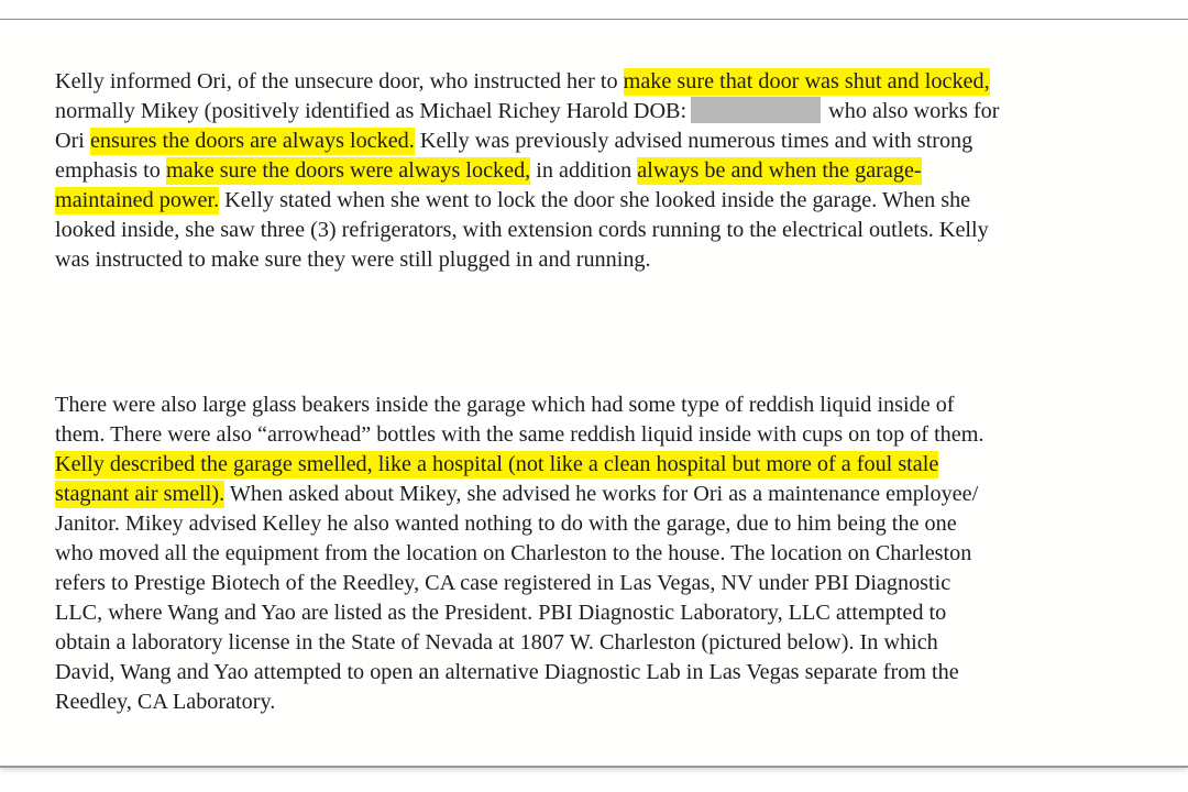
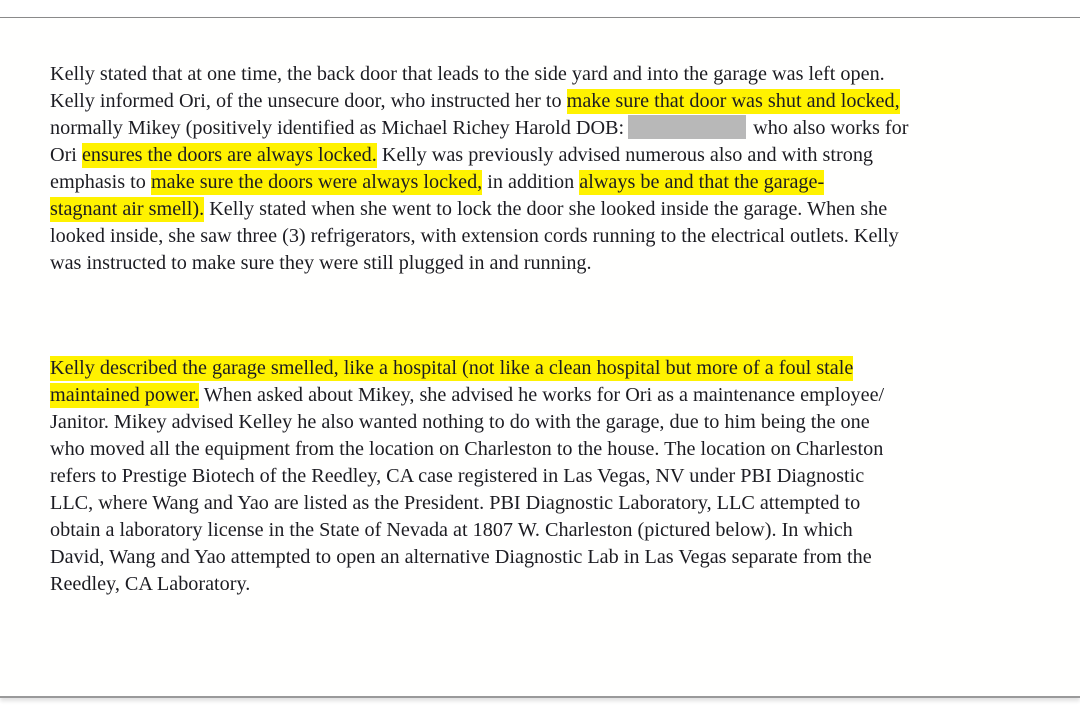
+ Kelly stated that at one time, the back door that leads to the side yard and into the garage was left open.
  Kelly informed Ori, of the unsecure door, who instructed her to make sure that door was shut and locked,
  normally Mikey (positively identified as Michael Richey Harold DOB: who also works for
- Ori ensures the doors are always locked. Kelly was previously advised numerous times and with strong
+ Ori ensures the doors are always locked. Kelly was previously advised numerous also and with strong
- emphasis to make sure the doors were always locked, in addition always be and when the garage-
+ emphasis to make sure the doors were always locked, in addition always be and that the garage-
- maintained power. Kelly stated when she went to lock the door she looked inside the garage. When she
+ stagnant air smell). Kelly stated when she went to lock the door she looked inside the garage. When she
  looked inside, she saw three (3) refrigerators, with extension cords running to the electrical outlets. Kelly
  was instructed to make sure they were still plugged in and running.
- There were also large glass beakers inside the garage which had some type of reddish liquid inside of
- them. There were also “arrowhead” bottles with the same reddish liquid inside with cups on top of them.
  Kelly described the garage smelled, like a hospital (not like a clean hospital but more of a foul stale
- stagnant air smell). When asked about Mikey, she advised he works for Ori as a maintenance employee/
+ maintained power. When asked about Mikey, she advised he works for Ori as a maintenance employee/
  Janitor. Mikey advised Kelley he also wanted nothing to do with the garage, due to him being the one
  who moved all the equipment from the location on Charleston to the house. The location on Charleston
  refers to Prestige Biotech of the Reedley, CA case registered in Las Vegas, NV under PBI Diagnostic
  LLC, where Wang and Yao are listed as the President. PBI Diagnostic Laboratory, LLC attempted to
  obtain a laboratory license in the State of Nevada at 1807 W. Charleston (pictured below). In which
  David, Wang and Yao attempted to open an alternative Diagnostic Lab in Las Vegas separate from the
  Reedley, CA Laboratory.
